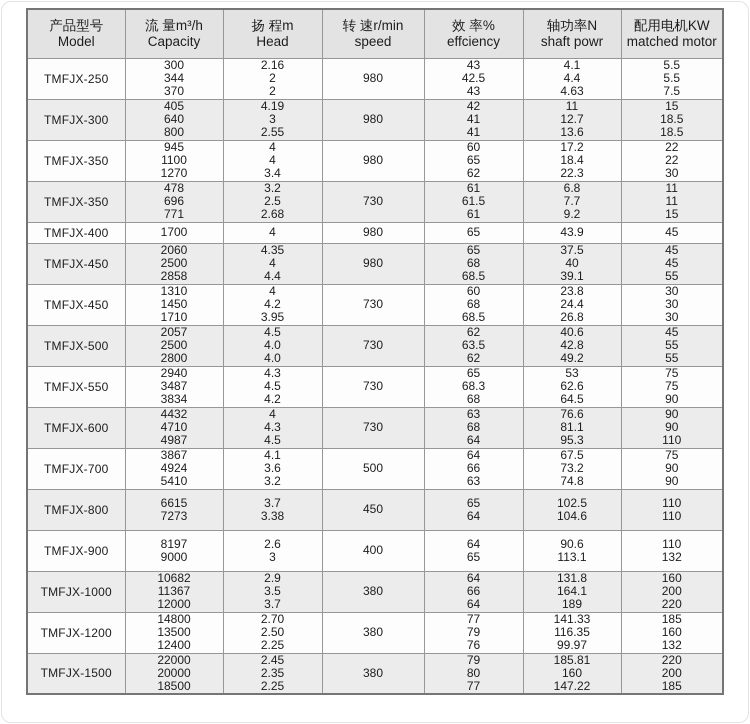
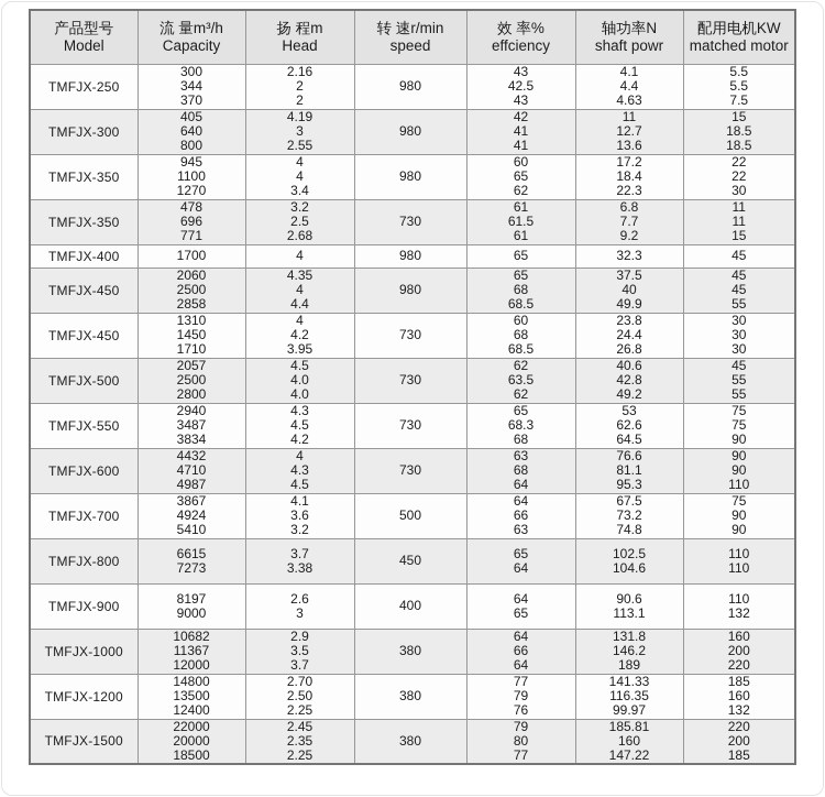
  产品型号 Model	流 量m³/h Capacity	扬 程m Head	转 速r/min speed	效 率% effciency	轴功率N shaft powr	配用电机KW matched motor
  TMFJX-250	300344370	2.1622	980	4342.543	4.14.44.63	5.55.57.5
  TMFJX-300	405640800	4.1932.55	980	424141	1112.713.6	1518.518.5
  TMFJX-350	94511001270	443.4	980	606562	17.218.422.3	222230
  TMFJX-350	478696771	3.22.52.68	730	6161.561	6.87.79.2	111115
- TMFJX-400	1700	4	980	65	43.9	45
+ TMFJX-400	1700	4	980	65	32.3	45
- TMFJX-450	206025002858	4.3544.4	980	656868.5	37.54039.1	454555
+ TMFJX-450	206025002858	4.3544.4	980	656868.5	37.54049.9	454555
  TMFJX-450	131014501710	44.23.95	730	606868.5	23.824.426.8	303030
  TMFJX-500	205725002800	4.54.04.0	730	6263.562	40.642.849.2	455555
  TMFJX-550	294034873834	4.34.54.2	730	6568.368	5362.664.5	757590
  TMFJX-600	443247104987	44.34.5	730	636864	76.681.195.3	9090110
  TMFJX-700	386749245410	4.13.63.2	500	646663	67.573.274.8	759090
  TMFJX-800	66157273	3.73.38	450	6564	102.5104.6	110110
  TMFJX-900	81979000	2.63	400	6465	90.6113.1	110132
- TMFJX-1000	106821136712000	2.93.53.7	380	646664	131.8164.1189	160200220
+ TMFJX-1000	106821136712000	2.93.53.7	380	646664	131.8146.2189	160200220
  TMFJX-1200	148001350012400	2.702.502.25	380	777976	141.33116.3599.97	185160132
  TMFJX-1500	220002000018500	2.452.352.25	380	798077	185.81160147.22	220200185
